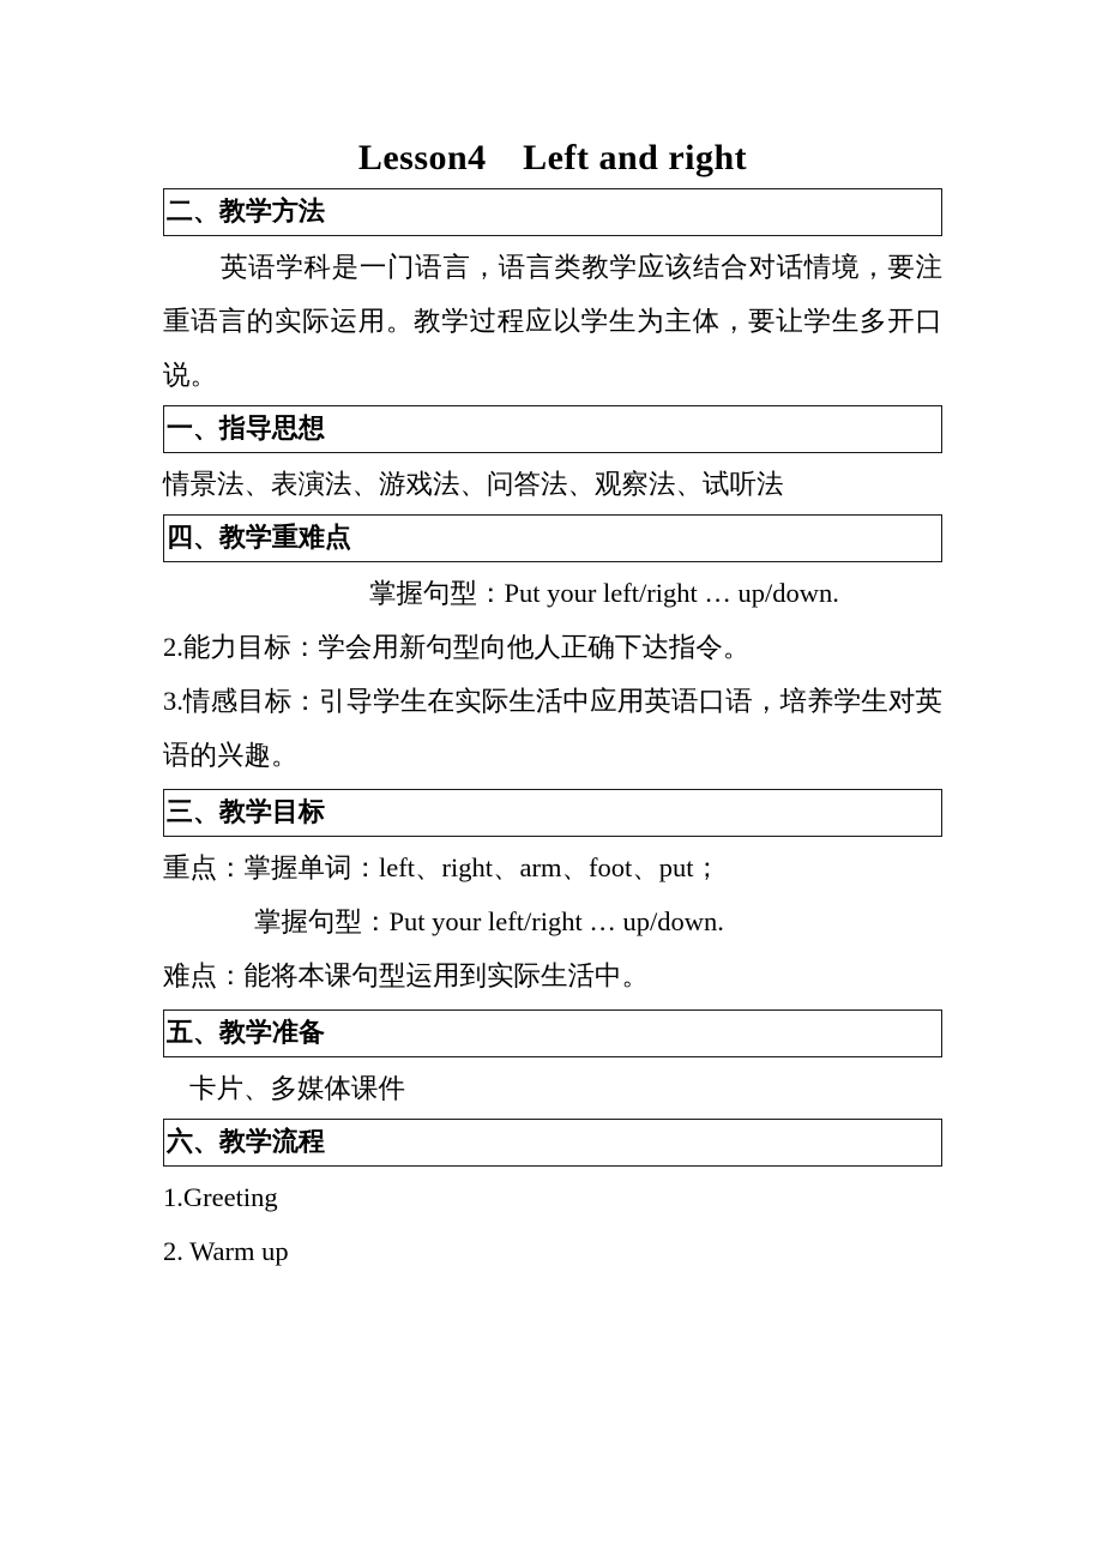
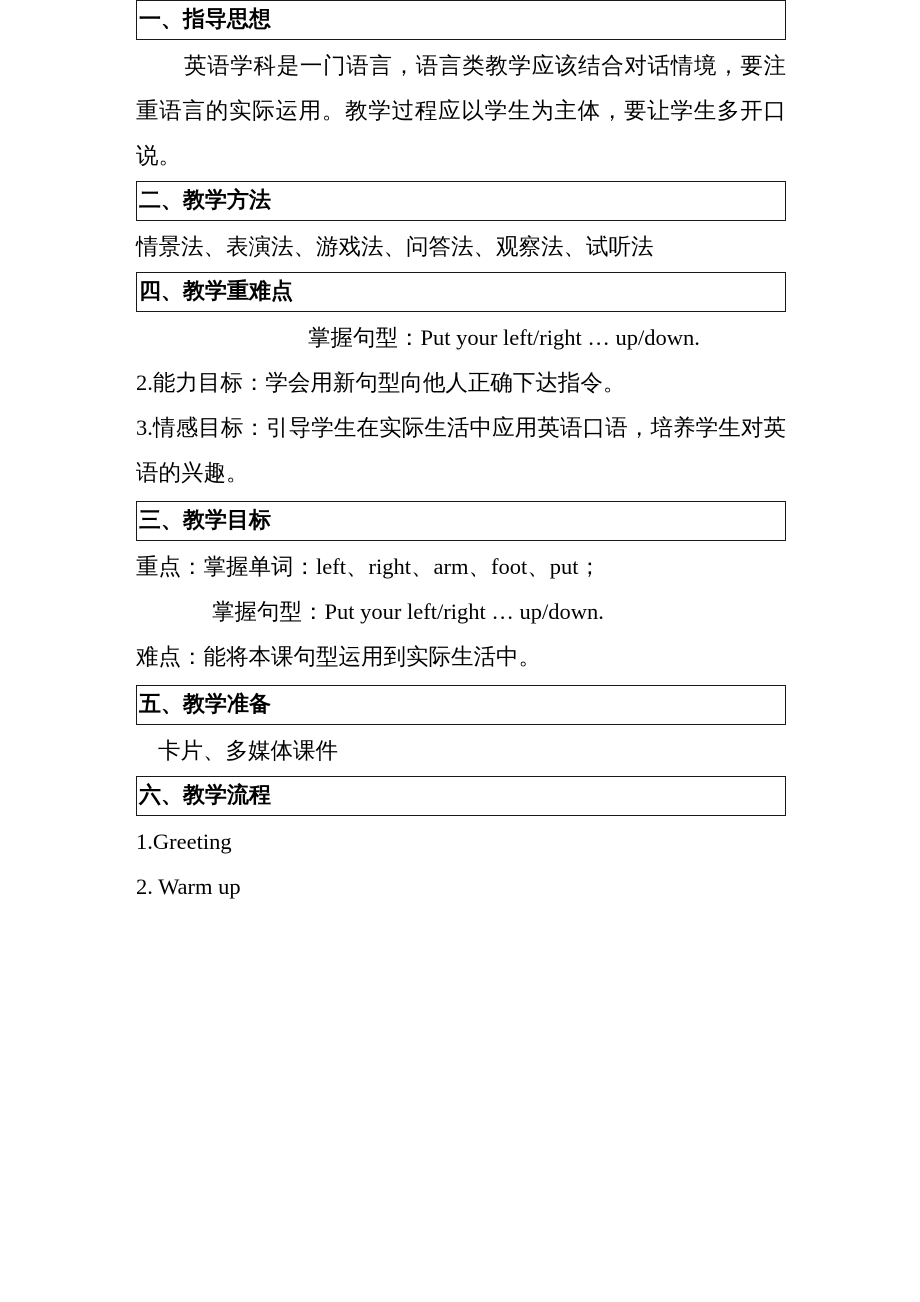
- Lesson4 Left and right
- 二、教学方法
+ 一、指导思想
  英语学科是一门语言，语言类教学应该结合对话情境，要注重语言的实际运用。教学过程应以学生为主体，要让学生多开口说。
- 一、指导思想
+ 二、教学方法
  情景法、表演法、游戏法、问答法、观察法、试听法
  四、教学重难点
  掌握句型：Put your left/right … up/down.
  2.能力目标：学会用新句型向他人正确下达指令。
  3.情感目标：引导学生在实际生活中应用英语口语，培养学生对英语的兴趣。
  三、教学目标
  重点：掌握单词：left、right、arm、foot、put；
  掌握句型：Put your left/right … up/down.
  难点：能将本课句型运用到实际生活中。
  五、教学准备
  卡片、多媒体课件
  六、教学流程
  1.Greeting
  2. Warm up
